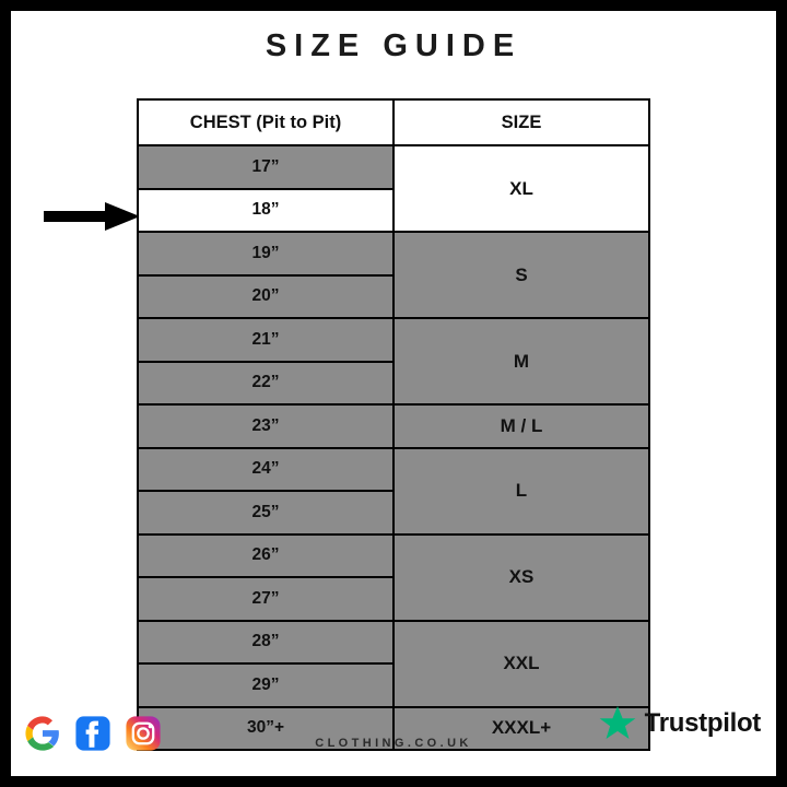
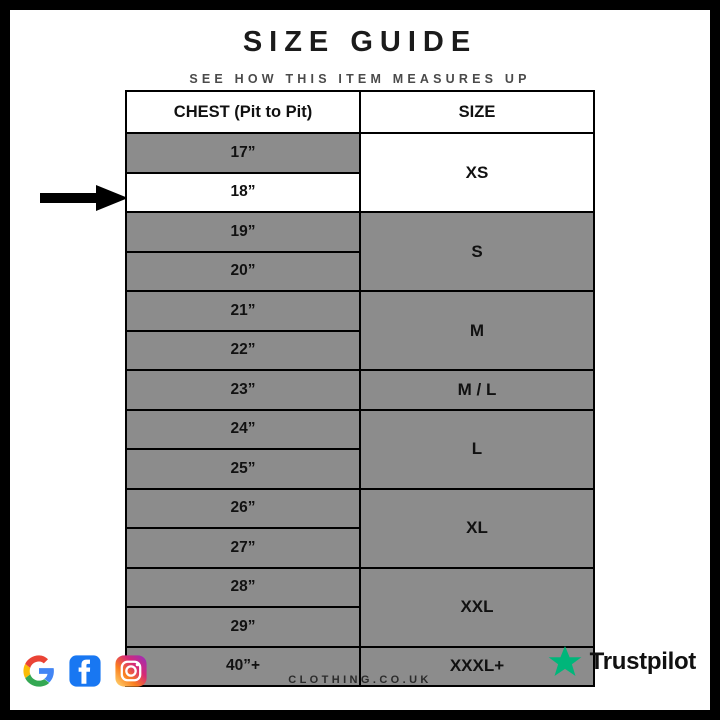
  SIZE GUIDE
+ SEE HOW THIS ITEM MEASURES UP
  CHEST (Pit to Pit)	SIZE
- 17”	XL
+ 17”	XS
  18”
  19”	S
  20”
  21”	M
  22”
  23”	M / L
  24”	L
  25”
- 26”	XS
+ 26”	XL
  27”
  28”	XXL
  29”
- 30”+	XXXL+
+ 40”+	XXXL+
  CLOTHING.CO.UK
  Trustpilot
